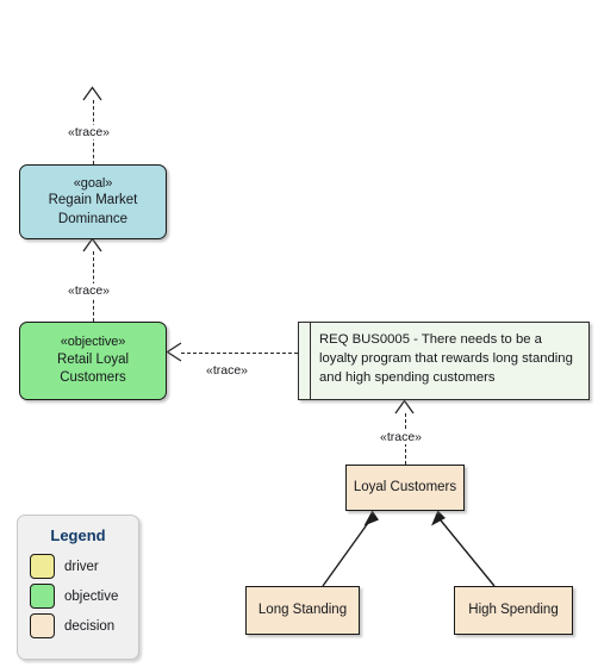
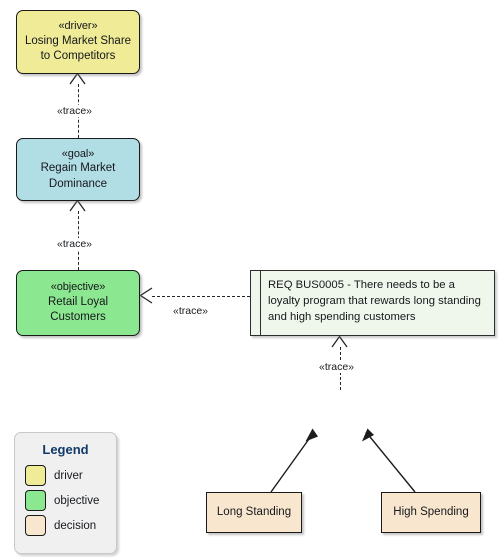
  «trace»
  «trace»
  «trace»
  «trace»
+ «driver»
+ Losing Market Share to Competitors
  «goal»
  Regain Market Dominance
  «objective»
  Retail Loyal Customers
  REQ BUS0005 - There needs to be a loyalty program that rewards long standing and high spending customers
- Loyal Customers
  Long Standing
  High Spending
  Legend
  driver
  objective
  decision
